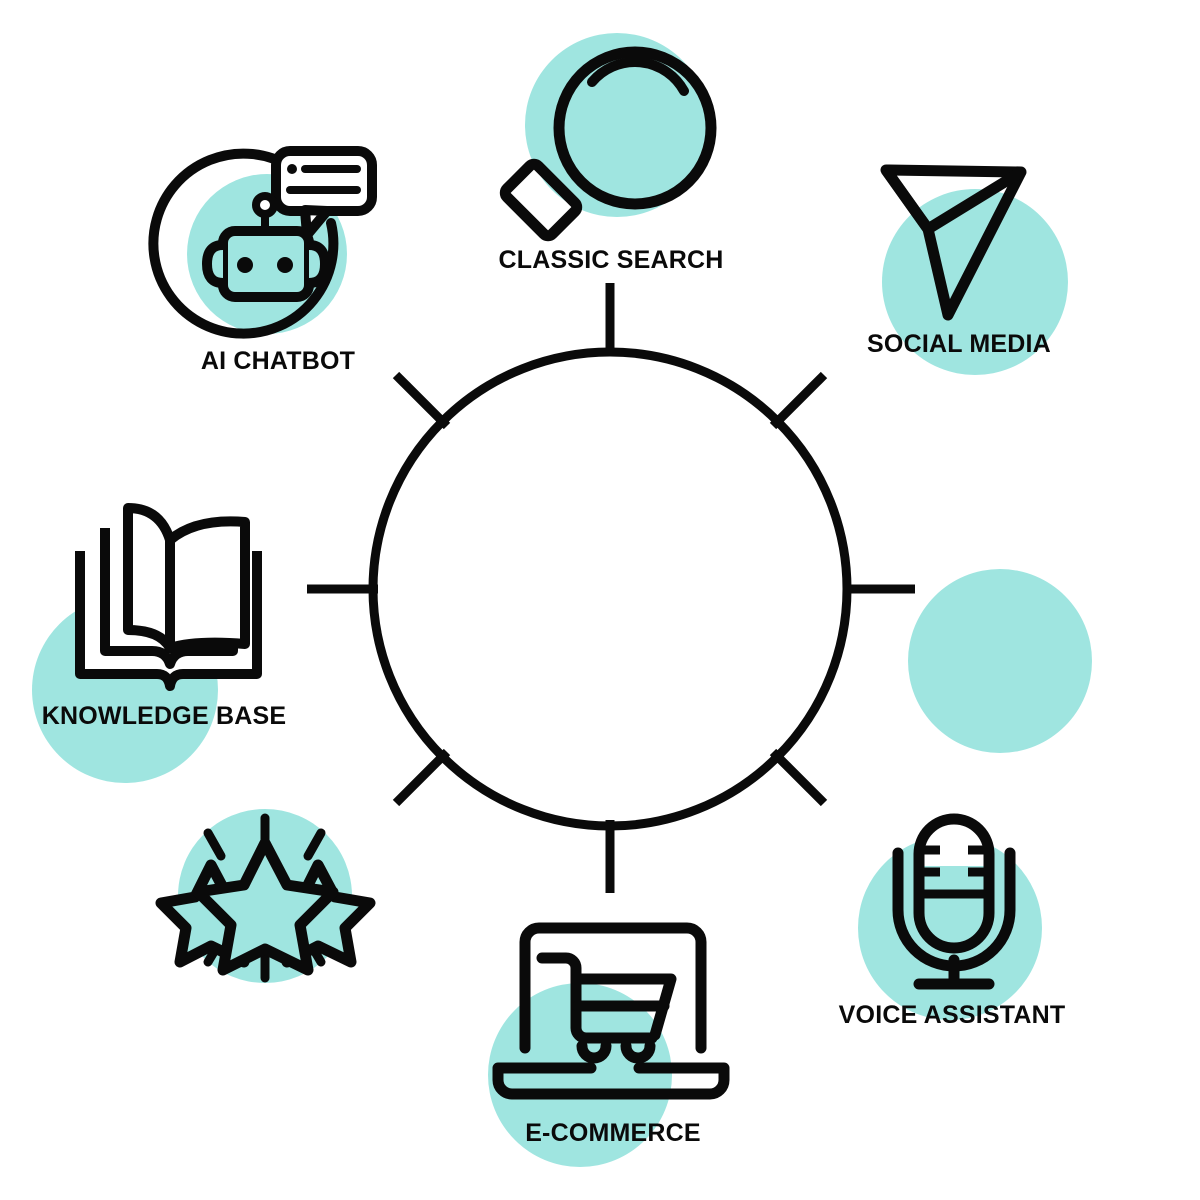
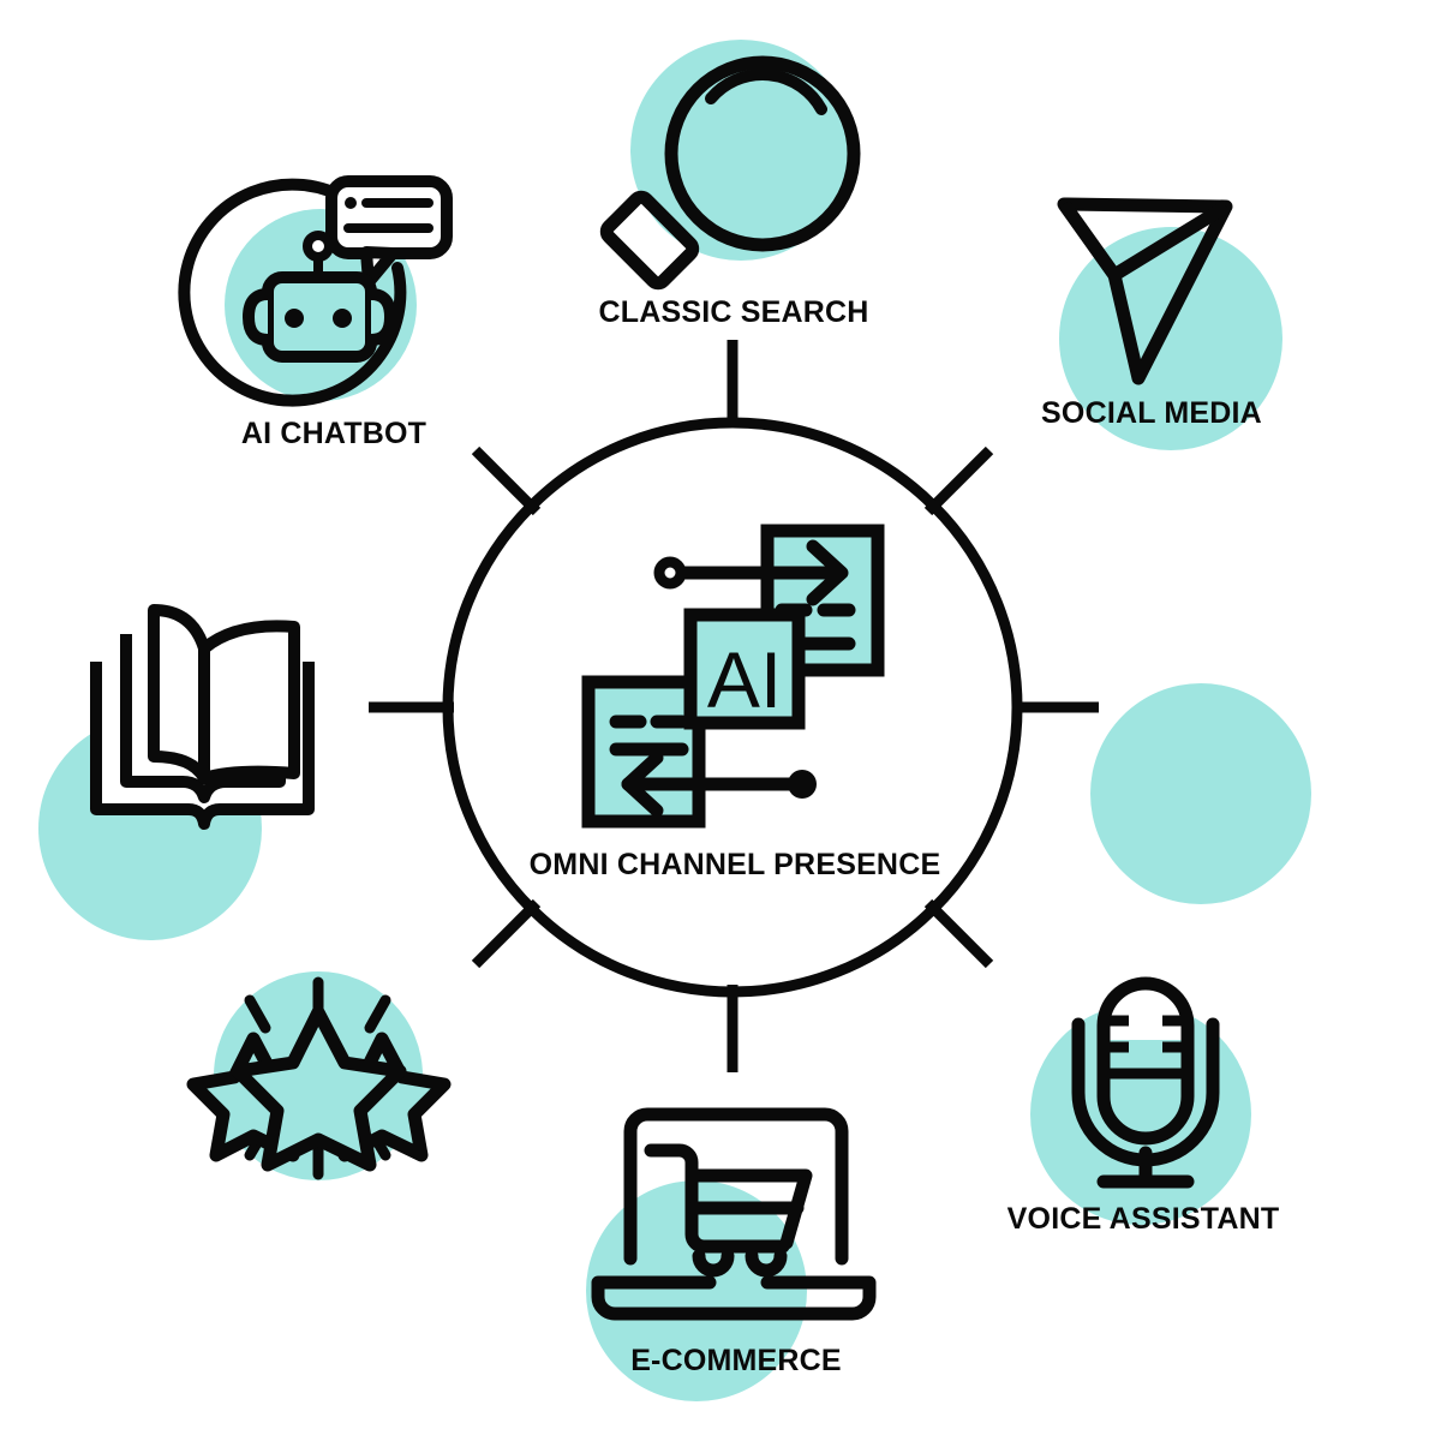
+ AI
+ OMNI CHANNEL PRESENCE
  CLASSIC SEARCH
  AI CHATBOT
  SOCIAL MEDIA
  VOICE ASSISTANT
  E-COMMERCE
- KNOWLEDGE BASE
